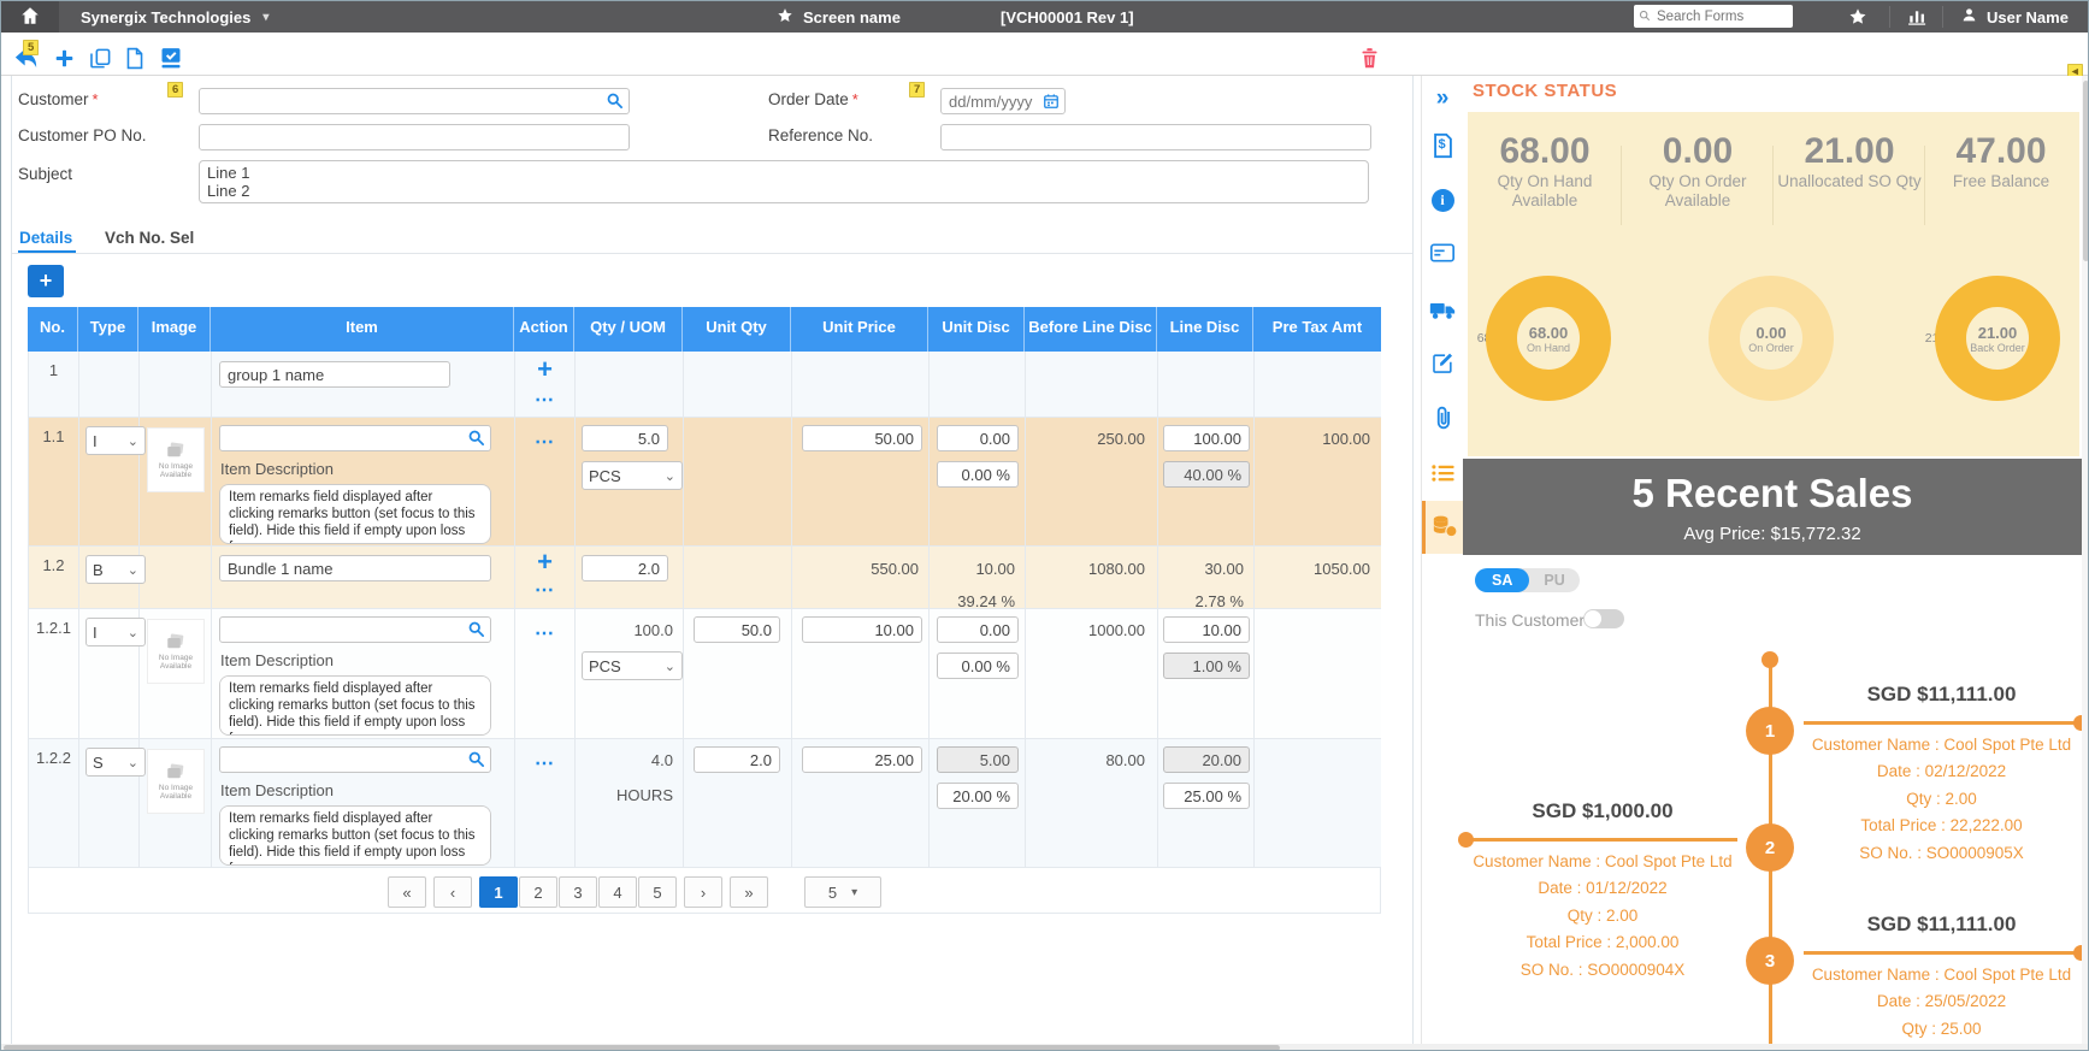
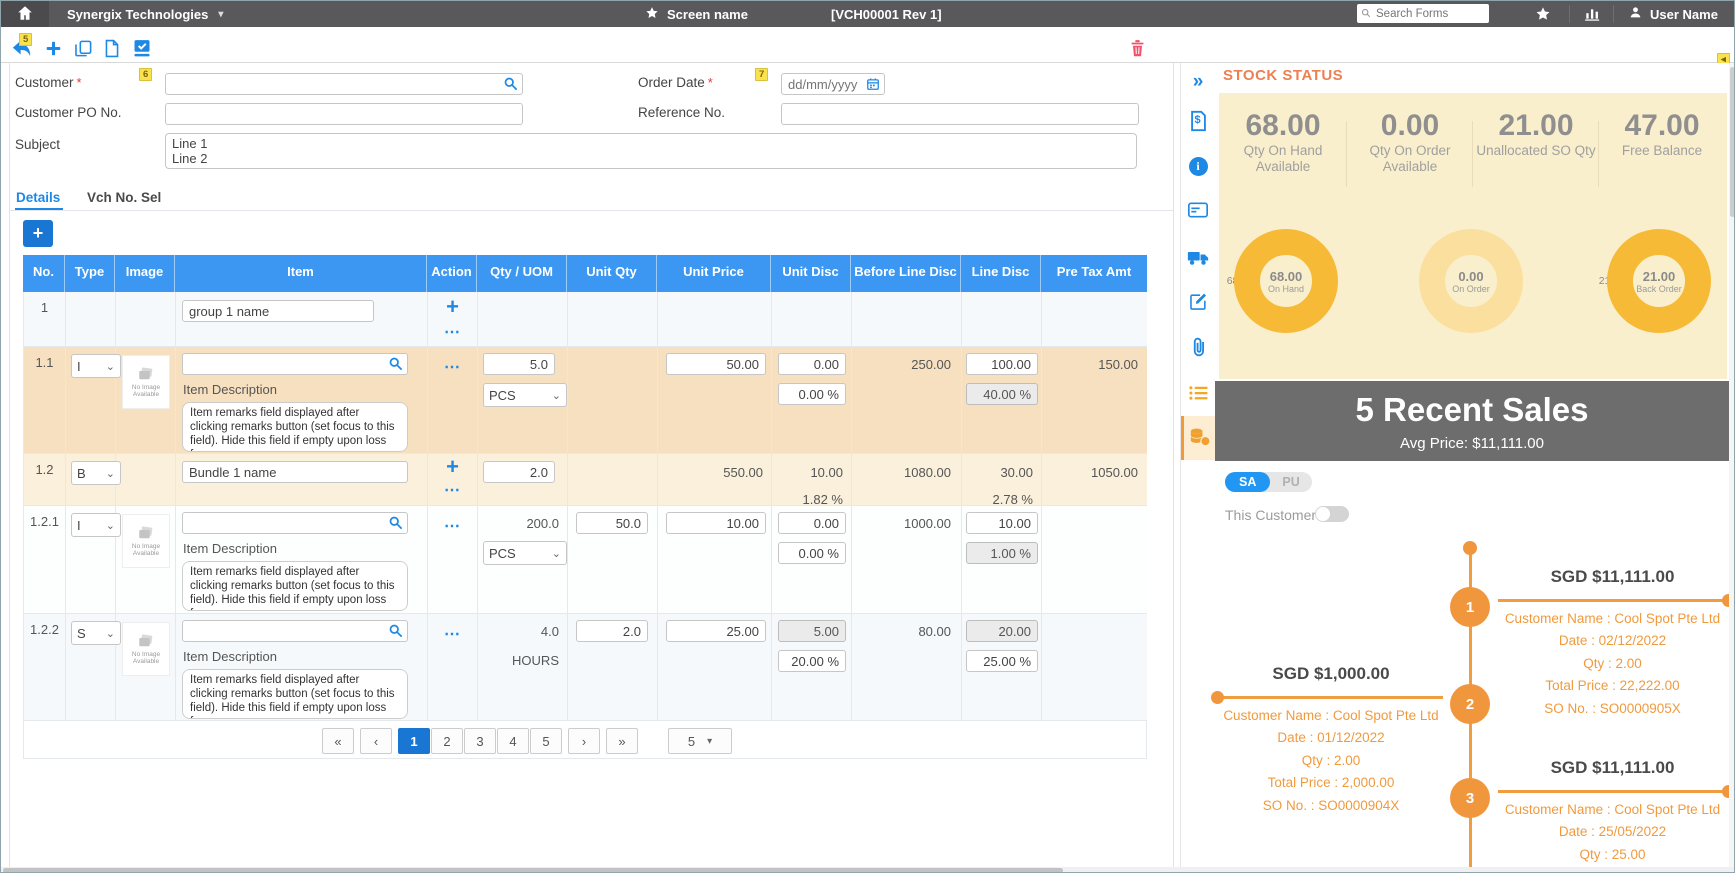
  Synergix Technologies
  ▾
  Screen name
  [VCH00001 Rev 1]
  Search Forms
  User Name
  5
  ◂
  Customer *
  6
  Order Date *
  7
  dd/mm/yyyy
  Customer PO No.
  Reference No.
  Subject
  Line 1
  Line 2
  Details
  Vch No. Sel
  +
  No.
  Type
  Image
  Item
  Action
  Qty / UOM
  Unit Qty
  Unit Price
  Unit Disc
  Before Line Disc
  Line Disc
  Pre Tax Amt
  1
  group 1 name
  +
  ⋯
  1.1
  I
  ⌄
  Item Description
  ⋯
  5.0
  PCS
  ⌄
  50.00
  0.00 0.00 %
  250.00
  100.00 40.00 %
- 100.00
+ 150.00
  1.2
  B
  ⌄
  Bundle 1 name
  +
  ⋯
  2.0
  550.00
  10.00
- 39.24 %
+ 1.82 %
  1080.00
  30.00
  2.78 %
  1050.00
  1.2.1
  I
  ⌄
  Item Description
  ⋯
- 100.0
+ 200.0
  PCS
  ⌄
  50.0
  10.00
  0.00 0.00 %
  1000.00
  10.00 1.00 %
  1.2.2
  S
  ⌄
  Item Description
  ⋯
  4.0
  HOURS
  2.0
  25.00
  5.00 20.00 %
  80.00
  20.00 25.00 %
  «
  ‹
  1
  2
  3
  4
  5
  ›
  »
  5
  ▾
  »
  $
  i
  STOCK STATUS
  68.00
  Qty On Hand Available
  0.00
  Qty On Order Available
  21.00
  Unallocated SO Qty
  47.00
  Free Balance
  68.00
  68.00
  On Hand
  0.00
  On Order
  21.00
  21.00
  Back Order
  5 Recent Sales
- Avg Price: $15,772.32
+ Avg Price: $11,111.00
  SA
  PU
  This Customer
  1
  SGD $11,111.00
  Customer Name : Cool Spot Pte Ltd
  Date : 02/12/2022
  Qty : 2.00
  Total Price : 22,222.00
  SO No. : SO0000905X
  2
  SGD $1,000.00
  Customer Name : Cool Spot Pte Ltd
  Date : 01/12/2022
  Qty : 2.00
  Total Price : 2,000.00
  SO No. : SO0000904X
  3
  SGD $11,111.00
  Customer Name : Cool Spot Pte Ltd
  Date : 25/05/2022
  Qty : 25.00
